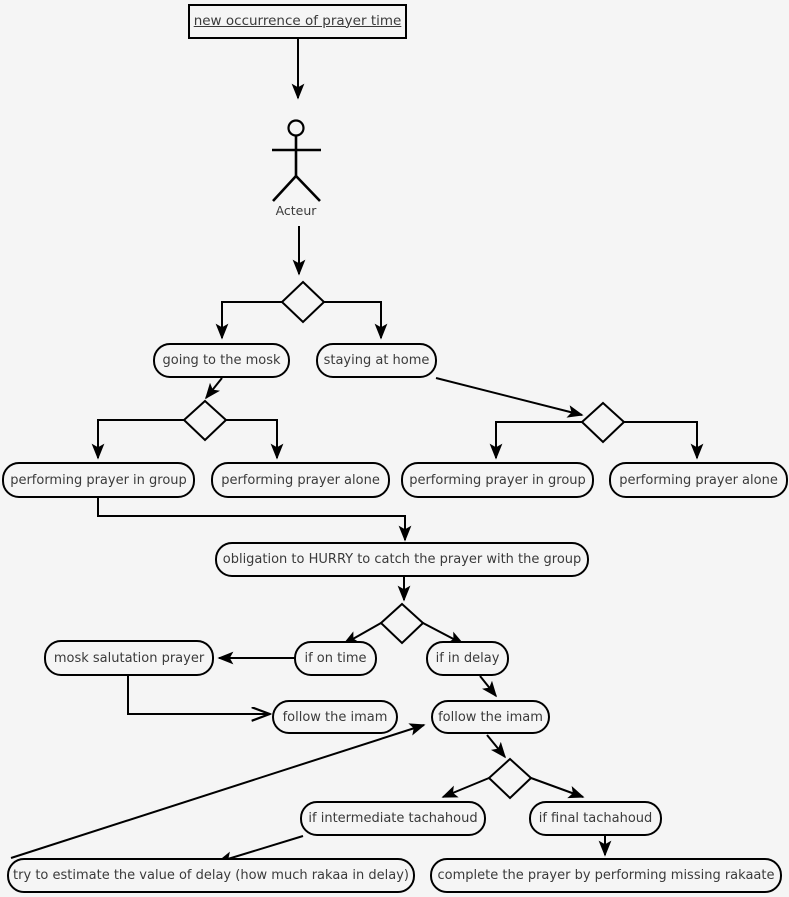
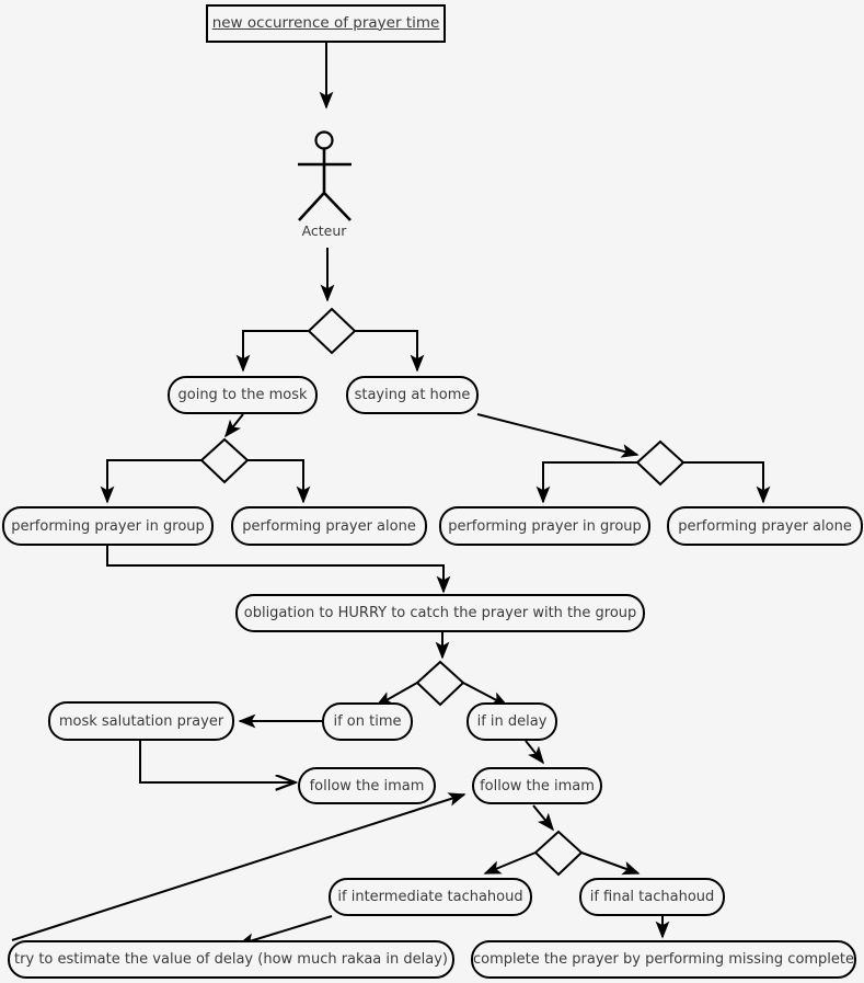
  new occurrence of prayer time
  Acteur
  going to the mosk
  staying at home
  performing prayer in group
  performing prayer alone
  performing prayer in group
  performing prayer alone
  obligation to HURRY to catch the prayer with the group
  mosk salutation prayer
  if on time
  if in delay
  follow the imam
  follow the imam
  if intermediate tachahoud
  if final tachahoud
  try to estimate the value of delay (how much rakaa in delay)
- complete the prayer by performing missing rakaate
+ complete the prayer by performing missing complete
